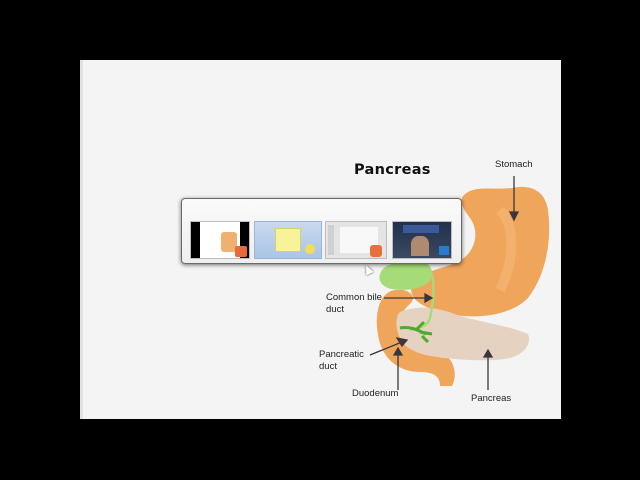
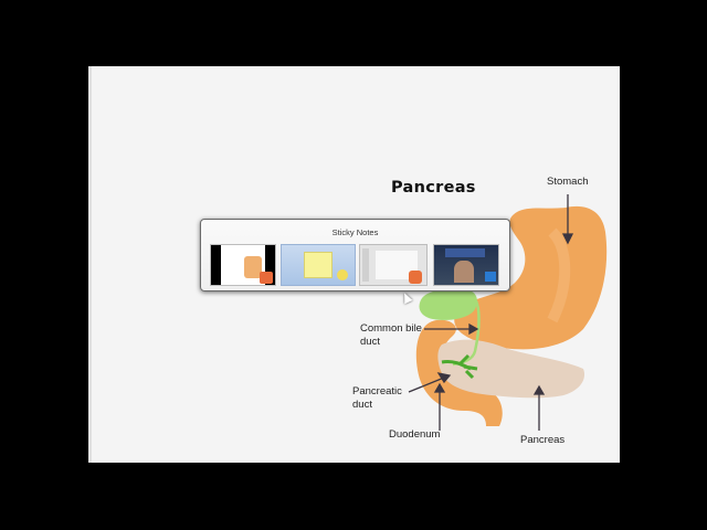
  Pancreas
  Stomach
  Common bile
  duct
  Pancreatic
  duct
  Duodenum
  Pancreas
+ Sticky Notes
